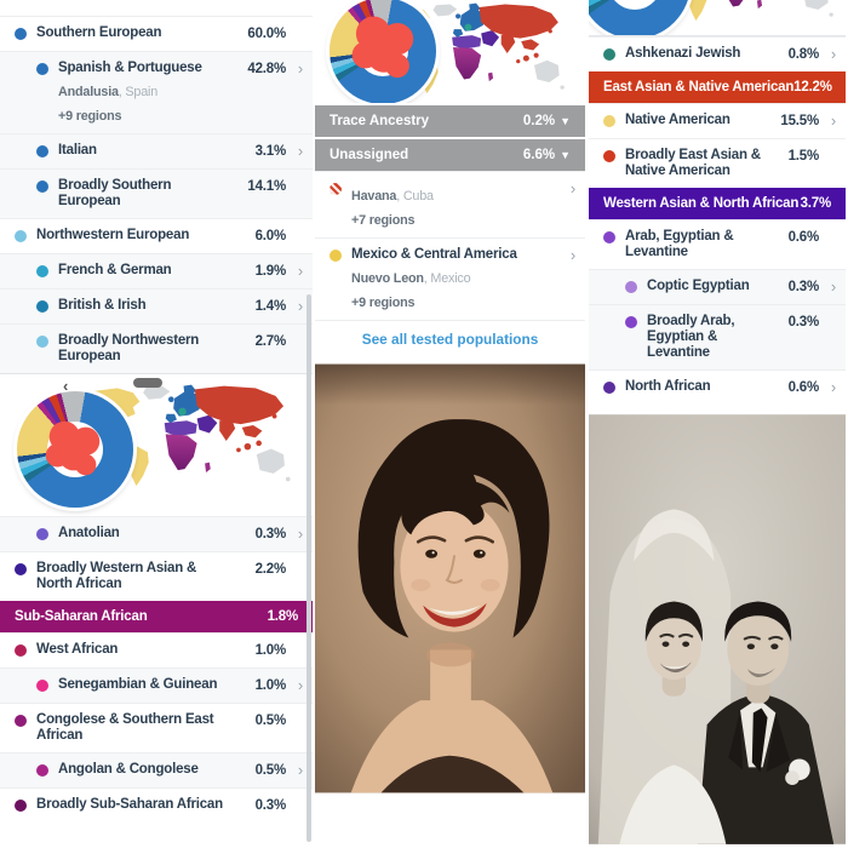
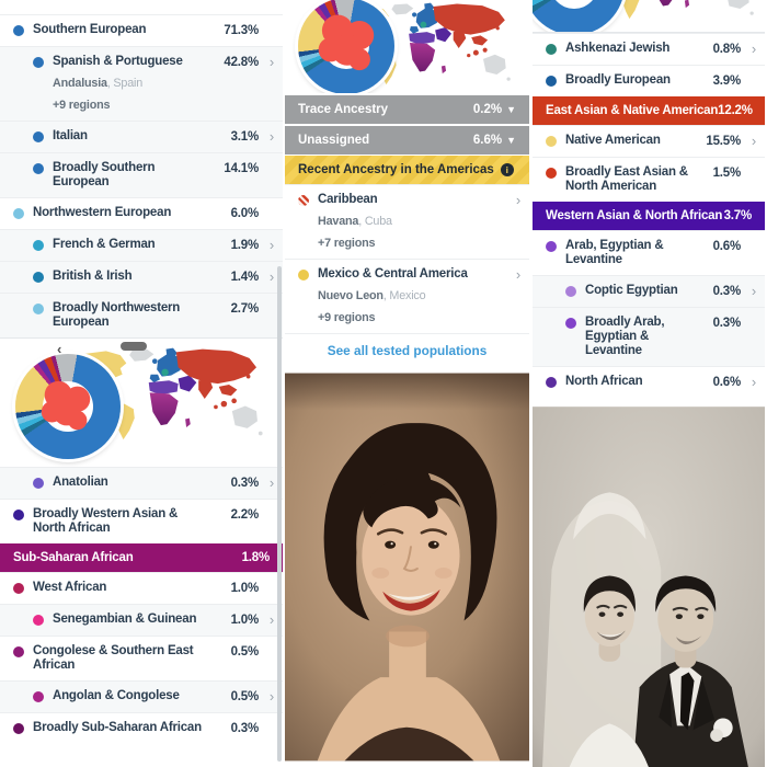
  Southern European
- 60.0%
+ 71.3%
  Spanish & Portuguese
  Andalusia, Spain
  +9 regions
  42.8%
  ›
  Italian
  3.1%
  ›
  Broadly Southern European
  14.1%
  Northwestern European
  6.0%
  French & German
  1.9%
  ›
  British & Irish
  1.4%
  ›
  Broadly Northwestern European
  2.7%
  ‹
  Anatolian
  0.3%
  ›
  Broadly Western Asian & North African
  2.2%
  Sub-Saharan African
  1.8%
  West African
  1.0%
  Senegambian & Guinean
  1.0%
  ›
  Congolese & Southern East African
  0.5%
  Angolan & Congolese
  0.5%
  ›
  Broadly Sub-Saharan African
  0.3%
  Trace Ancestry
  0.2%
  ▼
  Unassigned
  6.6%
  ▼
+ Recent Ancestry in the Americas
+ i
+ Caribbean
  Havana, Cuba
  +7 regions
  ›
  Mexico & Central America
  Nuevo Leon, Mexico
  +9 regions
  ›
  See all tested populations
  Ashkenazi Jewish
  0.8%
  ›
+ Broadly European
+ 3.9%
  East Asian & Native American
  12.2%
  Native American
  15.5%
  ›
- Broadly East Asian & Native American
+ Broadly East Asian & North American
  1.5%
  Western Asian & North African
  3.7%
  Arab, Egyptian & Levantine
  0.6%
  Coptic Egyptian
  0.3%
  ›
  Broadly Arab, Egyptian & Levantine
  0.3%
  North African
  0.6%
  ›
